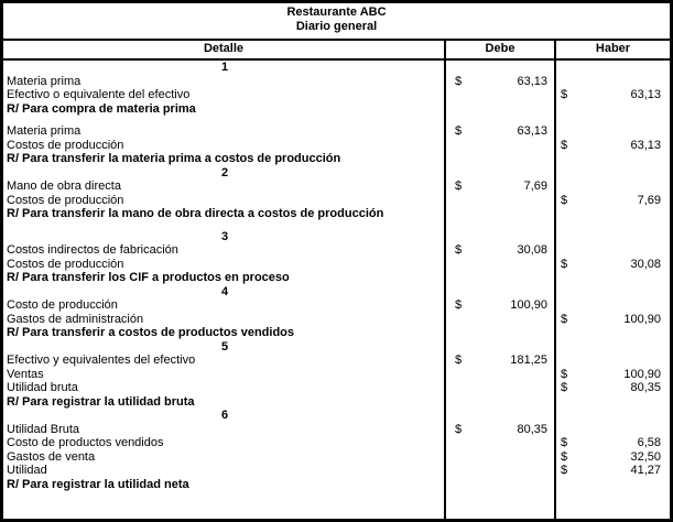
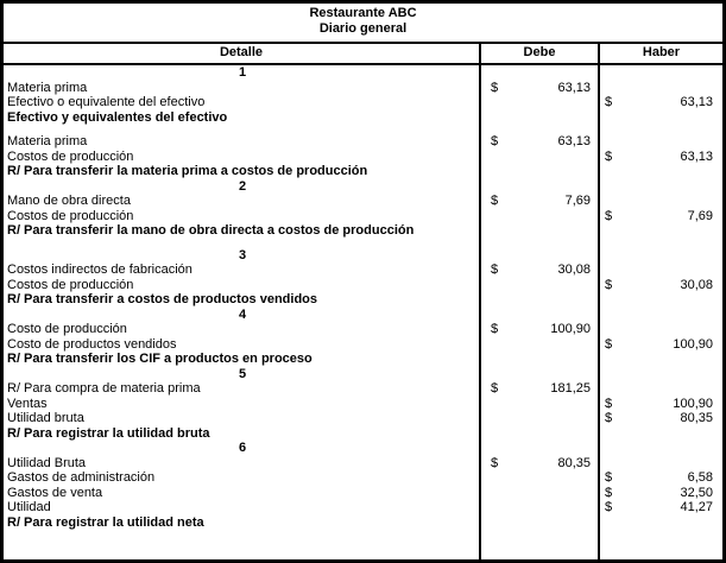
  Restaurante ABC
  Diario general
  Detalle
  Debe
  Haber
  1
  Materia prima
  $
  63,13
  Efectivo o equivalente del efectivo
  $
  63,13
- R/ Para compra de materia prima
+ Efectivo y equivalentes del efectivo
  Materia prima
  $
  63,13
  Costos de producción
  $
  63,13
  R/ Para transferir la materia prima a costos de producción
  2
  Mano de obra directa
  $
  7,69
  Costos de producción
  $
  7,69
  R/ Para transferir la mano de obra directa a costos de producción
  3
  Costos indirectos de fabricación
  $
  30,08
  Costos de producción
  $
  30,08
- R/ Para transferir los CIF a productos en proceso
+ R/ Para transferir a costos de productos vendidos
  4
  Costo de producción
  $
  100,90
- Gastos de administración
+ Costo de productos vendidos
  $
  100,90
- R/ Para transferir a costos de productos vendidos
+ R/ Para transferir los CIF a productos en proceso
  5
- Efectivo y equivalentes del efectivo
+ R/ Para compra de materia prima
  $
  181,25
  Ventas
  $
  100,90
  Utilidad bruta
  $
  80,35
  R/ Para registrar la utilidad bruta
  6
  Utilidad Bruta
  $
  80,35
- Costo de productos vendidos
+ Gastos de administración
  $
  6,58
  Gastos de venta
  $
  32,50
  Utilidad
  $
  41,27
  R/ Para registrar la utilidad neta
